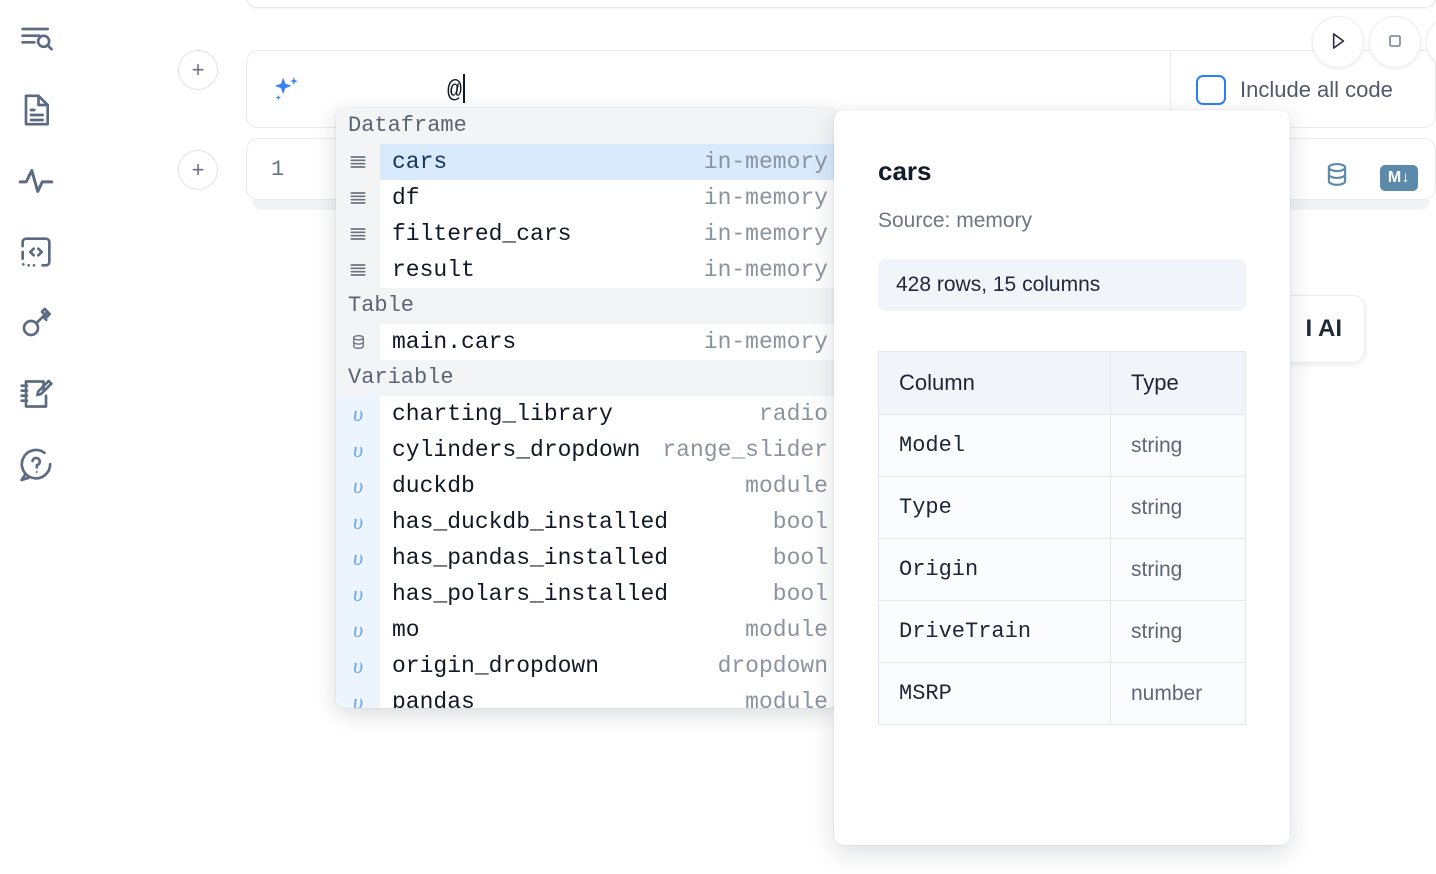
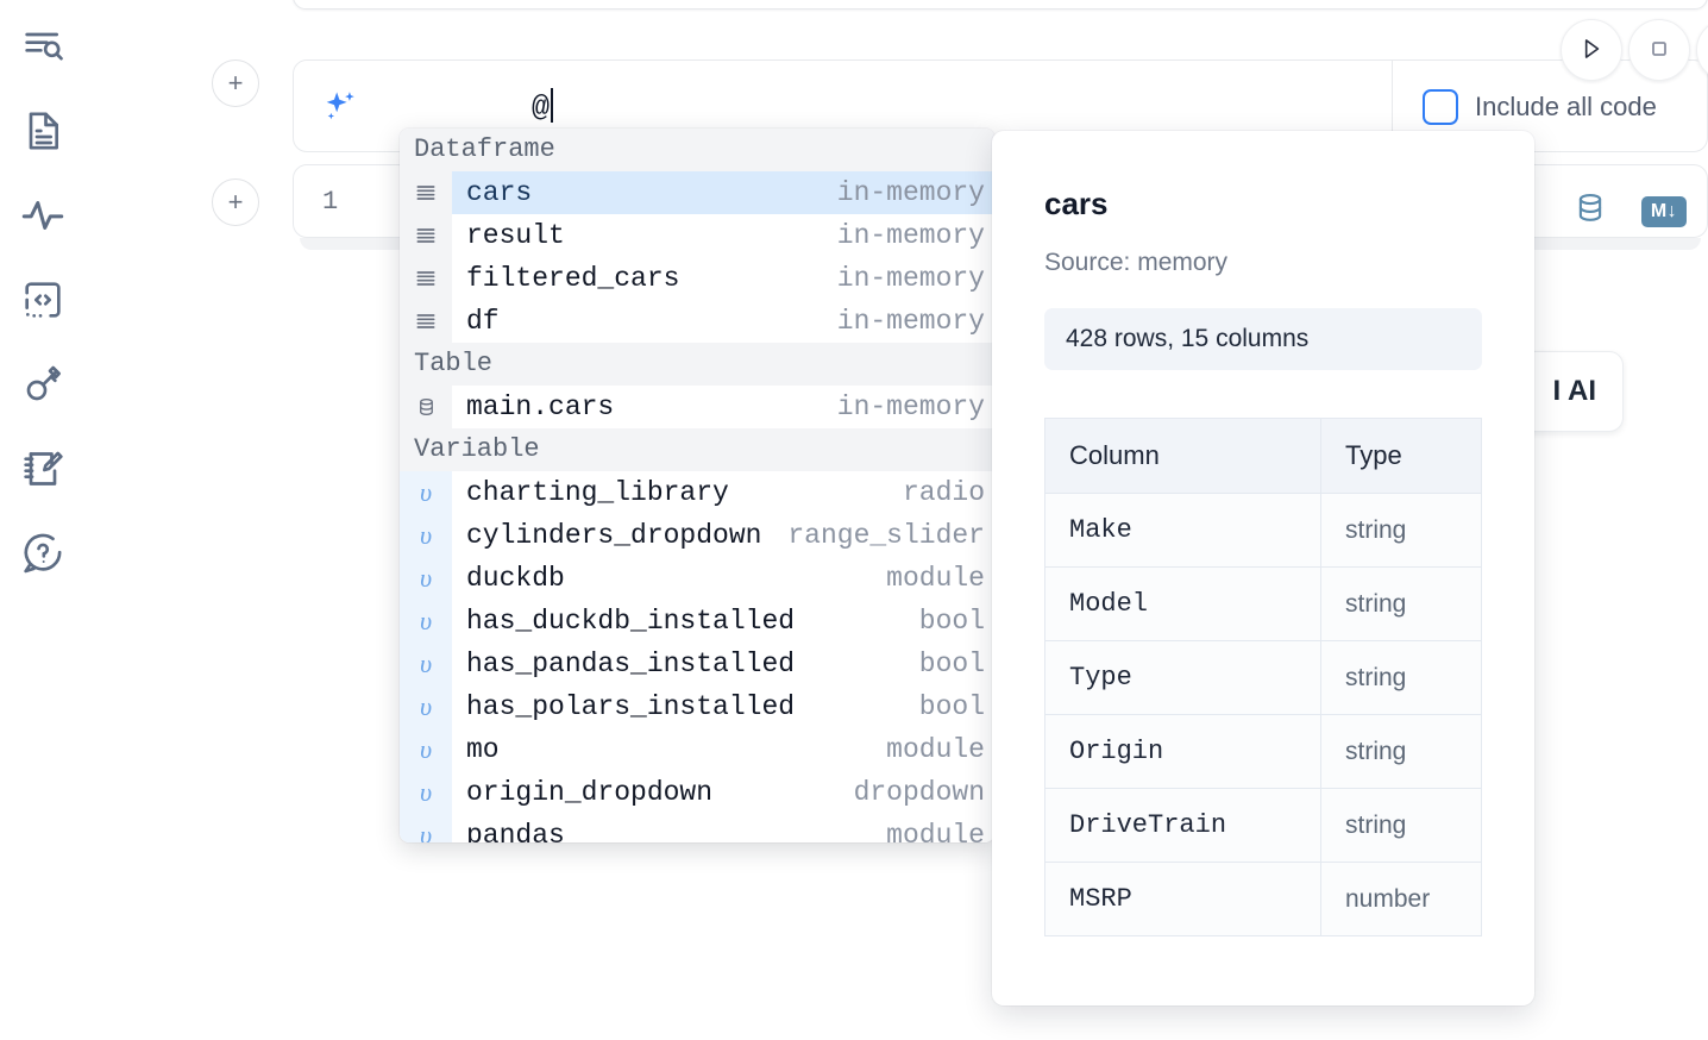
  +
  +
  @
  Include all code
  1
  M
  ↓
  I AI
  Dataframe
  cars
  in-memory
- df
+ result
  in-memory
  filtered_cars
  in-memory
- result
+ df
  in-memory
  Table
  main.cars
  in-memory
  Variable
  υ
  charting_library
  radio
  υ
  cylinders_dropdown
  range_slider
  υ
  duckdb
  module
  υ
  has_duckdb_installed
  bool
  υ
  has_pandas_installed
  bool
  υ
  has_polars_installed
  bool
  υ
  mo
  module
  υ
  origin_dropdown
  dropdown
  υ
  pandas
  module
  cars
  Source: memory
  428 rows, 15 columns
  Column	Type
+ Make	string
  Model	string
  Type	string
  Origin	string
  DriveTrain	string
  MSRP	number
